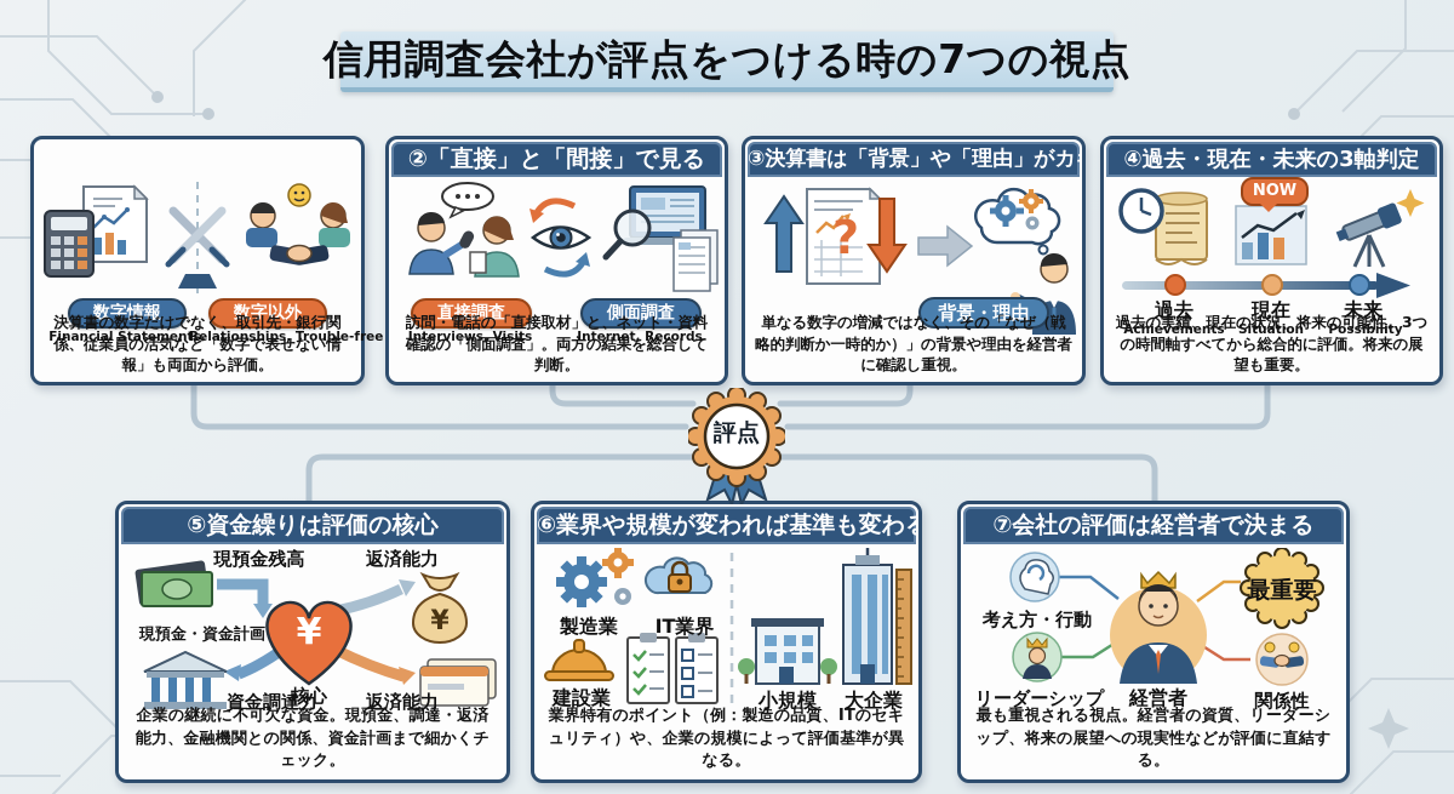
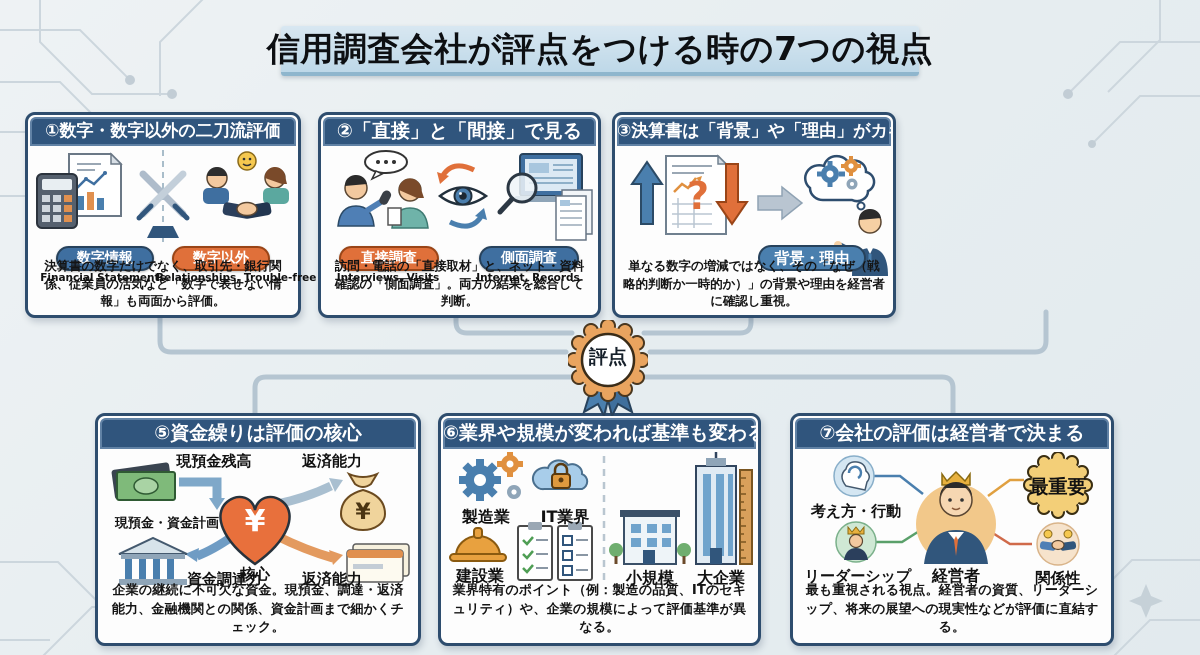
  信用調査会社が評点をつける時の7つの視点
+ ①数字・数字以外の二刀流評価
  数字情報
  数字以外
  Financial Statements
  Relationships, Trouble-free
  決算書の数字だけでなく、取引先・銀行関係、従業員の活気など「数字で表せない情報」も両面から評価。
  ②「直接」と「間接」で見る
  直接調査
  側面調査
  Interviews, Visits
  Internet, Records
  訪問・電話の「直接取材」と、ネット・資料確認の「側面調査」。両方の結果を総合して判断。
  ③決算書は「背景」や「理由」がカ
  背景・理由
  ?
  単なる数字の増減ではなく、その「なぜ（戦略的判断か一時的か）」の背景や理由を経営者に確認し重視。
- ④過去・現在・未来の3軸判定
- NOW
- 過去
- 現在
- 未来
- Achievements
- Situation
- Possibility
- 過去の実績、現在の状況、将来の可能性。3つの時間軸すべてから総合的に評価。将来の展望も重要。
  評点
  ⑤資金繰りは評価の核心
  現預金残高
  返済能力
  現預金・資金計画
  ¥
  核心
  ¥
  資金調達力
  返済能力
  企業の継続に不可欠な資金。現預金、調達・返済能力、金融機関との関係、資金計画まで細かくチェック。
  ⑥業界や規模が変われば基準も変わ
  製造業
  IT業界
  建設業
  小規模
  大企業
  業界特有のポイント（例：製造の品質、ITのセキュリティ）や、企業の規模によって評価基準が異なる。
  ⑦会社の評価は経営者で決まる
  考え方・行動
  リーダーシップ
  経営者
  最重要
  関係性
  最も重視される視点。経営者の資質、リーダーシップ、将来の展望への現実性などが評価に直結する。
